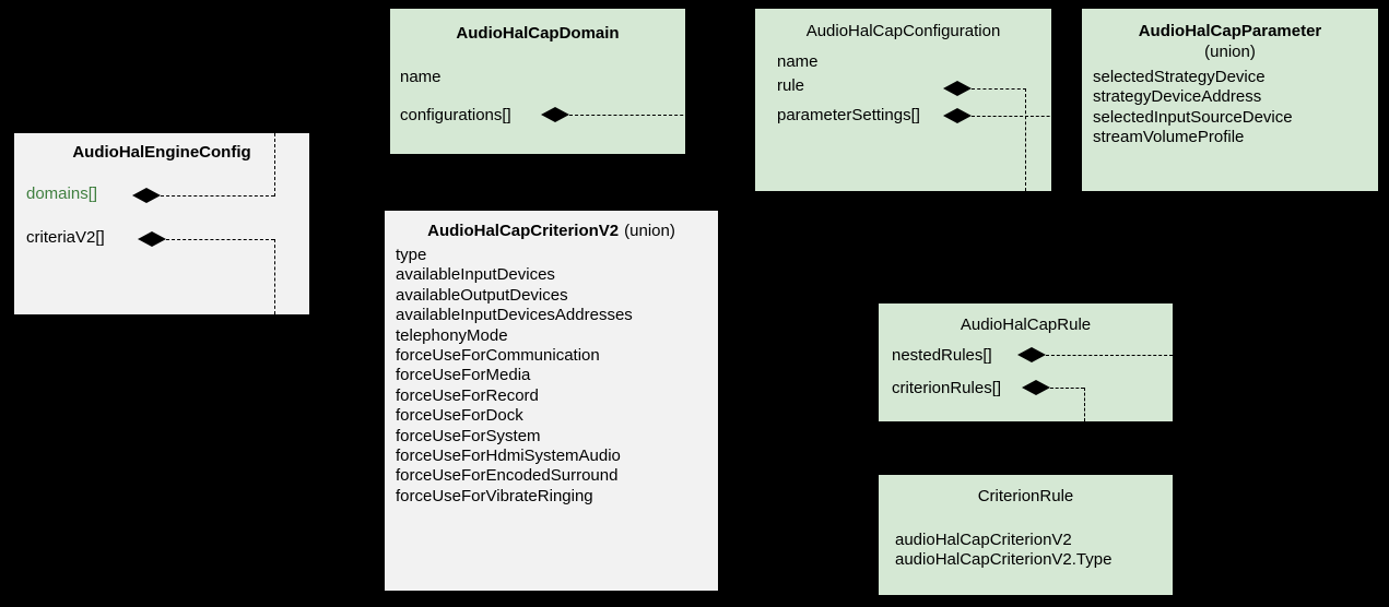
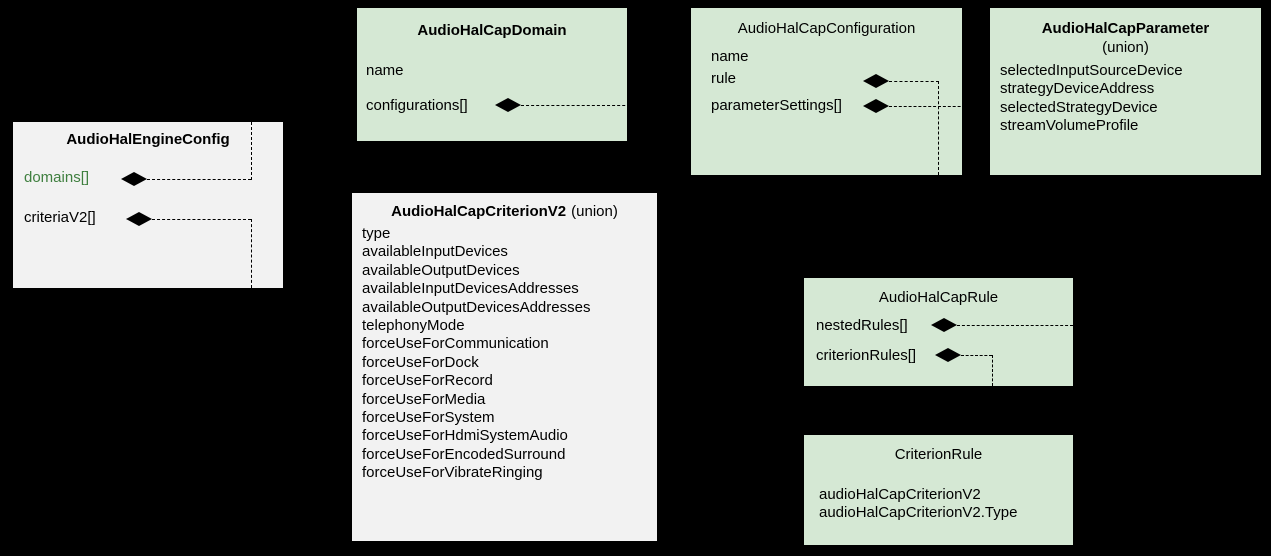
  AudioHalEngineConfig
  domains[]
  criteriaV2[]
  AudioHalCapDomain
  name
  configurations[]
  AudioHalCapConfiguration
  name
  rule
  parameterSettings[]
  AudioHalCapParameter
  (union)
- selectedStrategyDevice
+ selectedInputSourceDevice
  strategyDeviceAddress
- selectedInputSourceDevice
+ selectedStrategyDevice
  streamVolumeProfile
  AudioHalCapCriterionV2 (union)
  type
  availableInputDevices
  availableOutputDevices
  availableInputDevicesAddresses
+ availableOutputDevicesAddresses
  telephonyMode
  forceUseForCommunication
- forceUseForMedia
+ forceUseForDock
  forceUseForRecord
- forceUseForDock
+ forceUseForMedia
  forceUseForSystem
  forceUseForHdmiSystemAudio
  forceUseForEncodedSurround
  forceUseForVibrateRinging
  AudioHalCapRule
  nestedRules[]
  criterionRules[]
  CriterionRule
  audioHalCapCriterionV2
  audioHalCapCriterionV2.Type
